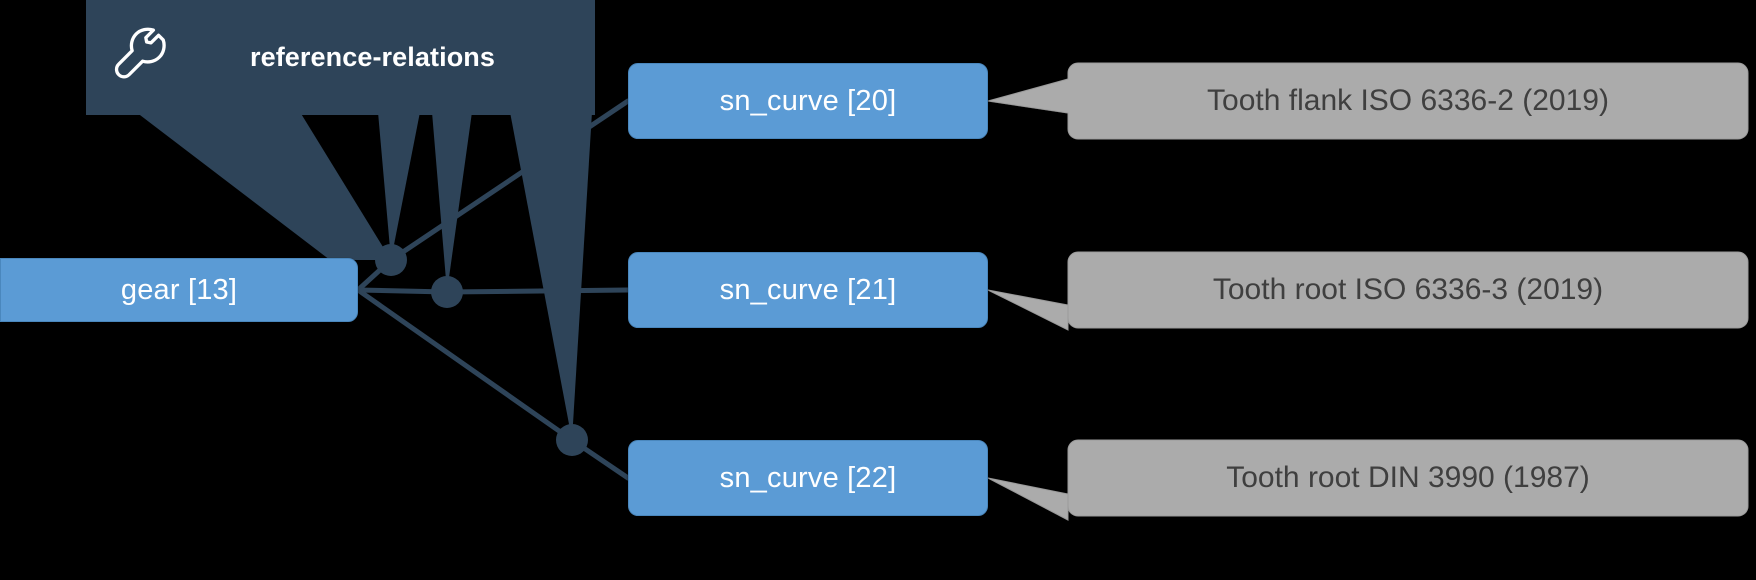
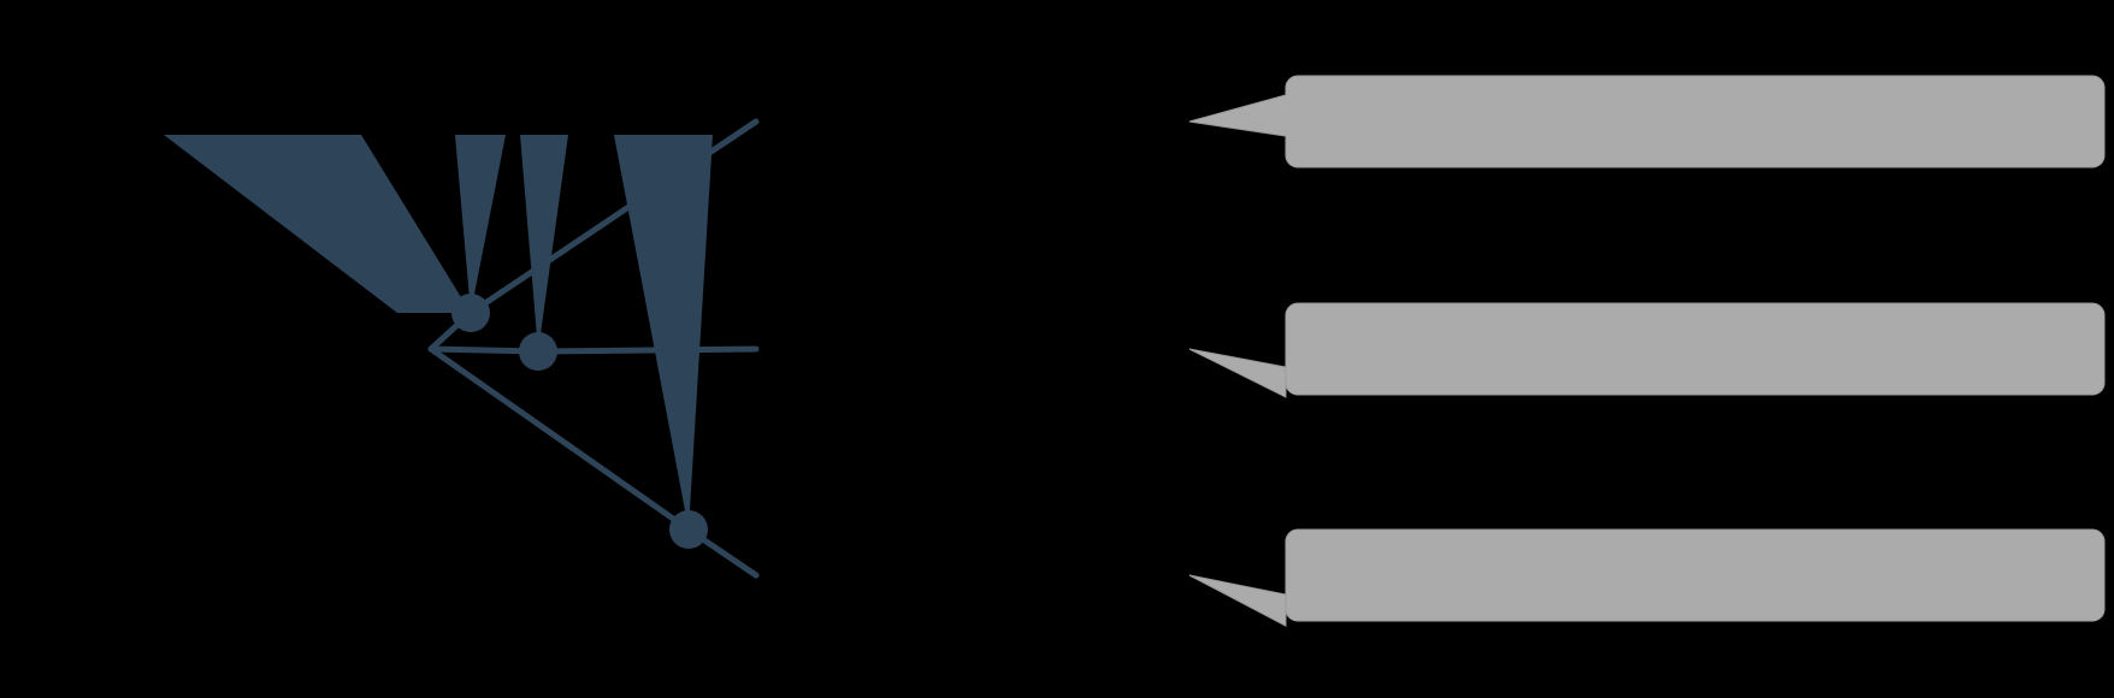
- reference-relations
- gear [13]
- sn_curve [20]
- sn_curve [21]
- sn_curve [22]
- Tooth flank ISO 6336-2 (2019)
- Tooth root ISO 6336-3 (2019)
- Tooth root DIN 3990 (1987)
